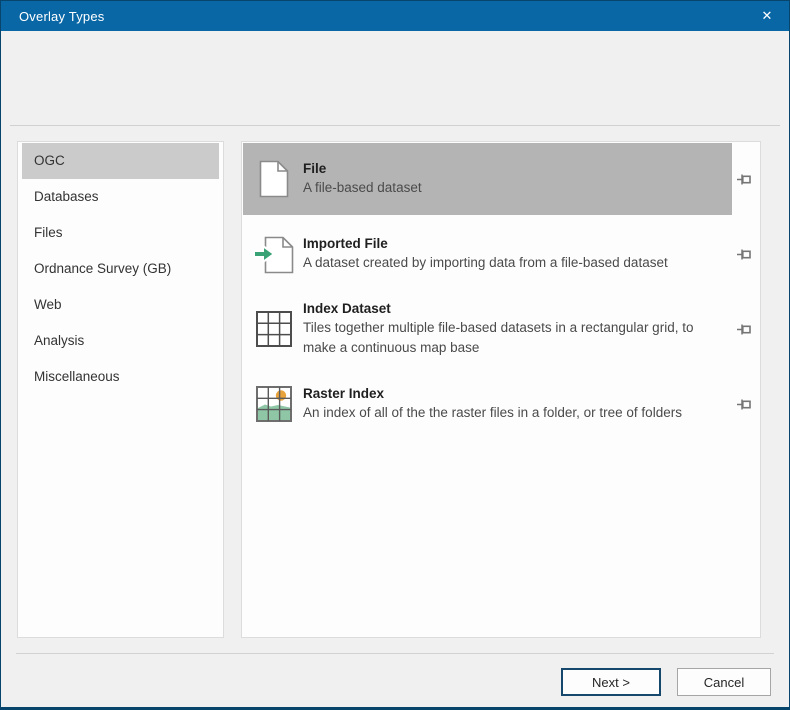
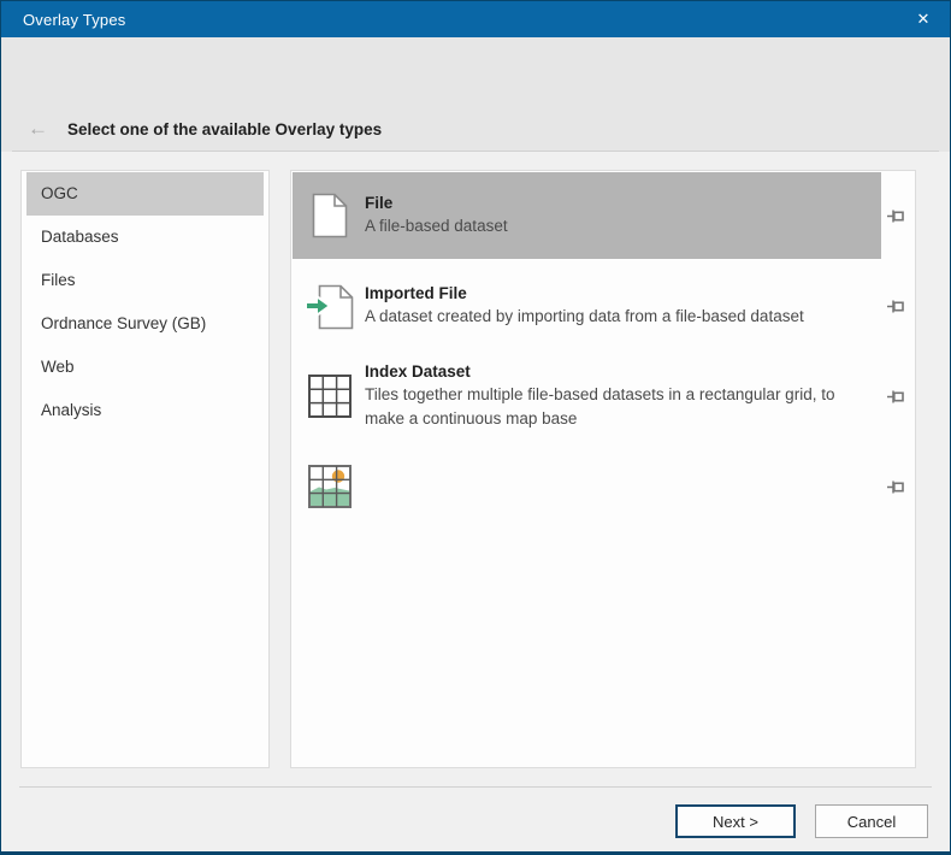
  Overlay Types
  ✕
+ ←
+ Select one of the available Overlay types
  OGC
  Databases
  Files
  Ordnance Survey (GB)
  Web
  Analysis
- Miscellaneous
  File
  A file-based dataset
  Imported File
  A dataset created by importing data from a file-based dataset
  Index Dataset
  Tiles together multiple file-based datasets in a rectangular grid, to make a continuous map base
- Raster Index
- An index of all of the the raster files in a folder, or tree of folders
  Next >
  Cancel
